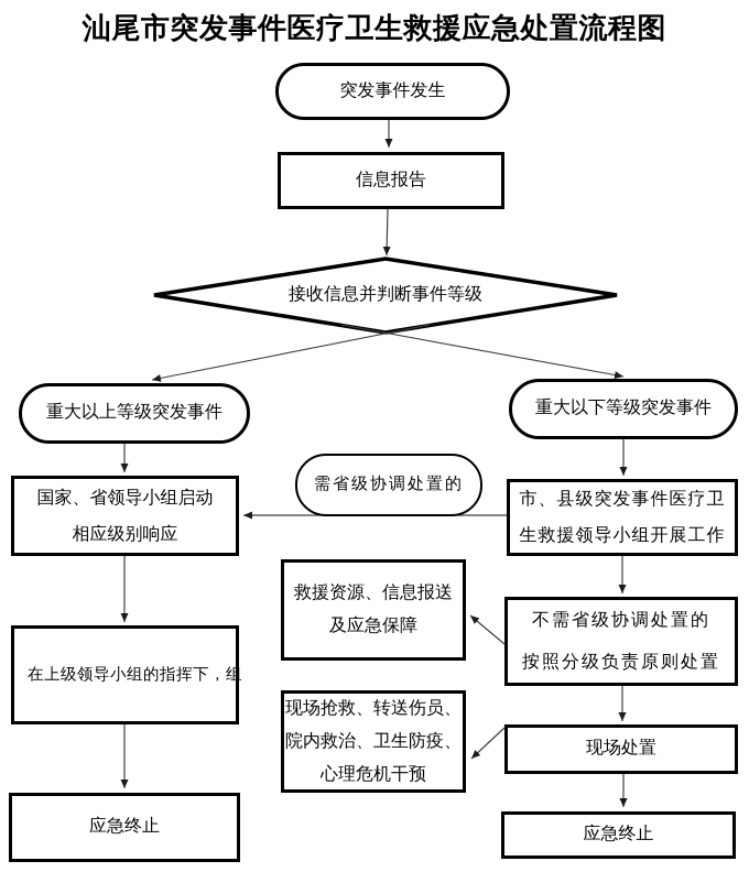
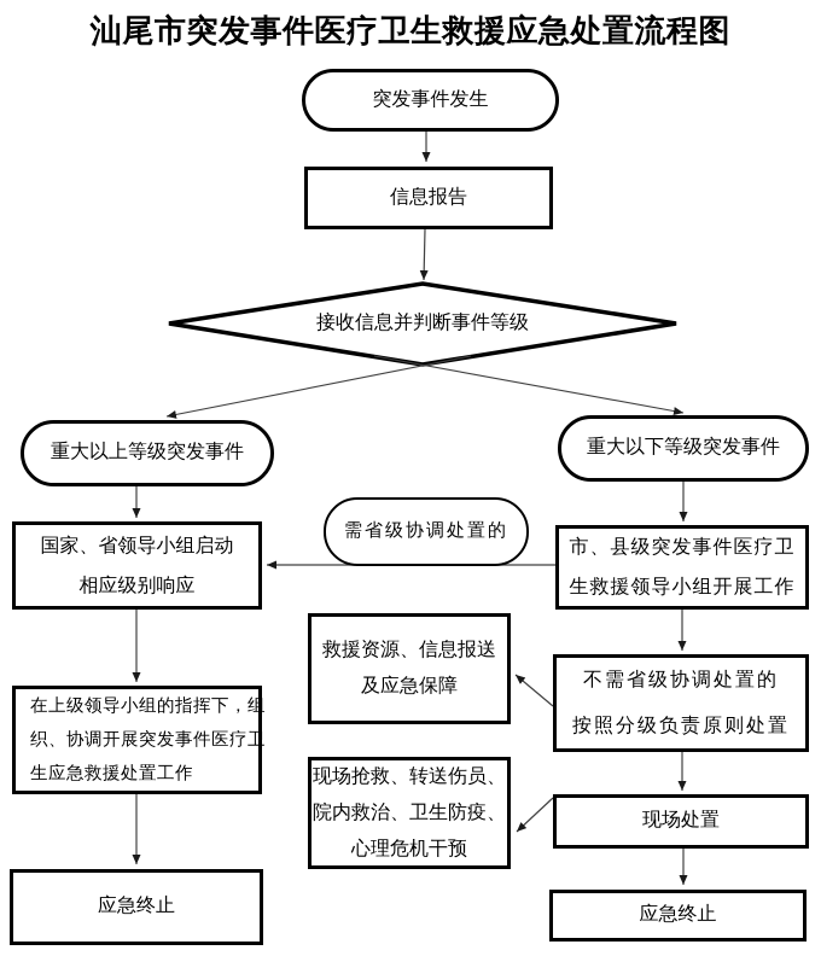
  汕尾市突发事件医疗卫生救援应急处置流程图
  突发事件发生
  信息报告
  接收信息并判断事件等级
  重大以上等级突发事件
  重大以下等级突发事件
  需省级协调处置的
  国家、省领导小组启动
  相应级别响应
  市、县级突发事件医疗卫
  生救援领导小组开展工作
  救援资源、信息报送
  及应急保障
  不需省级协调处置的
  按照分级负责原则处置
  在上级领导小组的指挥下，组
+ 织、协调开展突发事件医疗卫
+ 生应急救援处置工作
  现场抢救、转送伤员、
  院内救治、卫生防疫、
  心理危机干预
  现场处置
  应急终止
  应急终止
